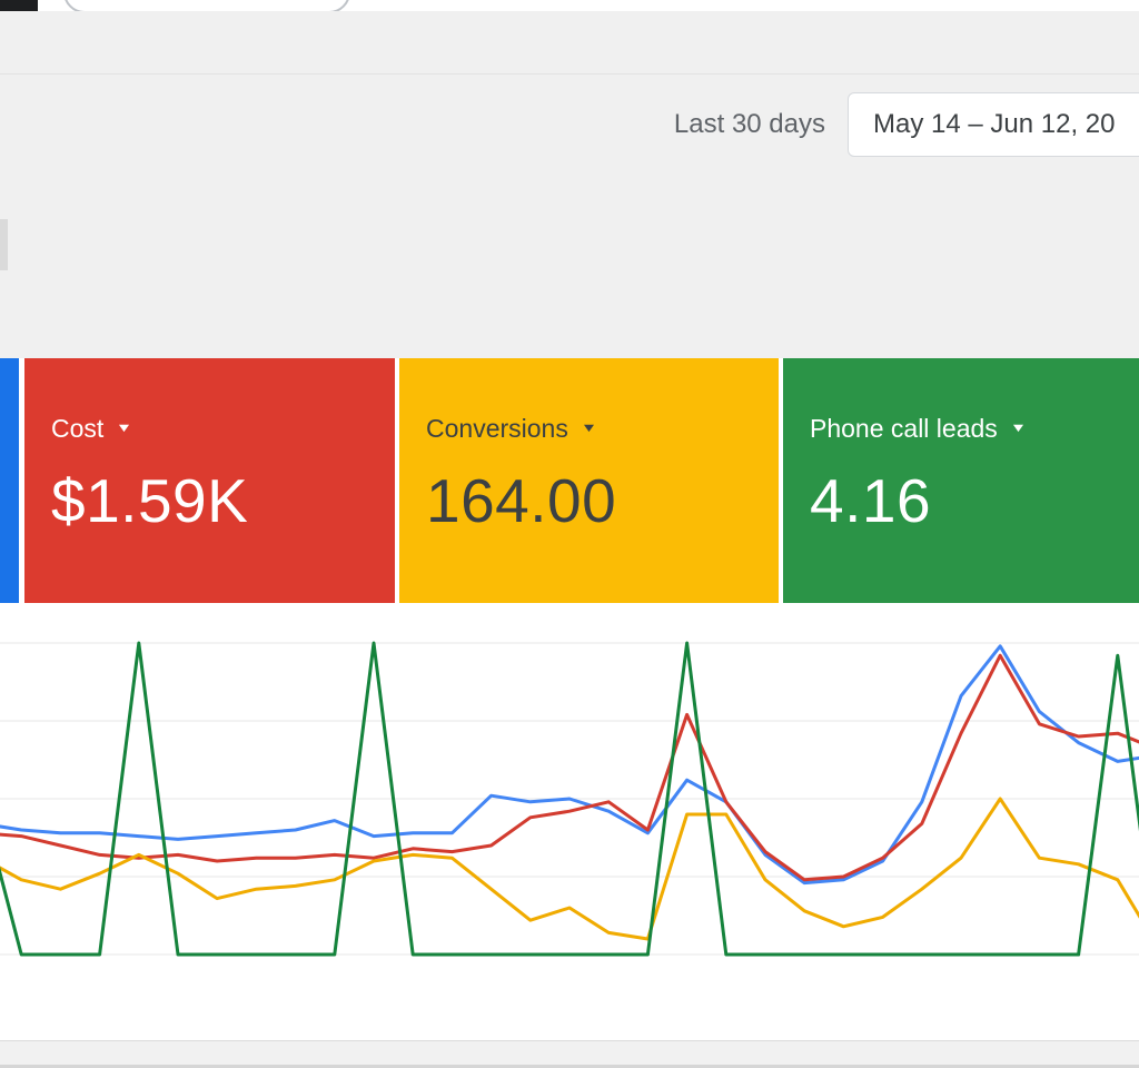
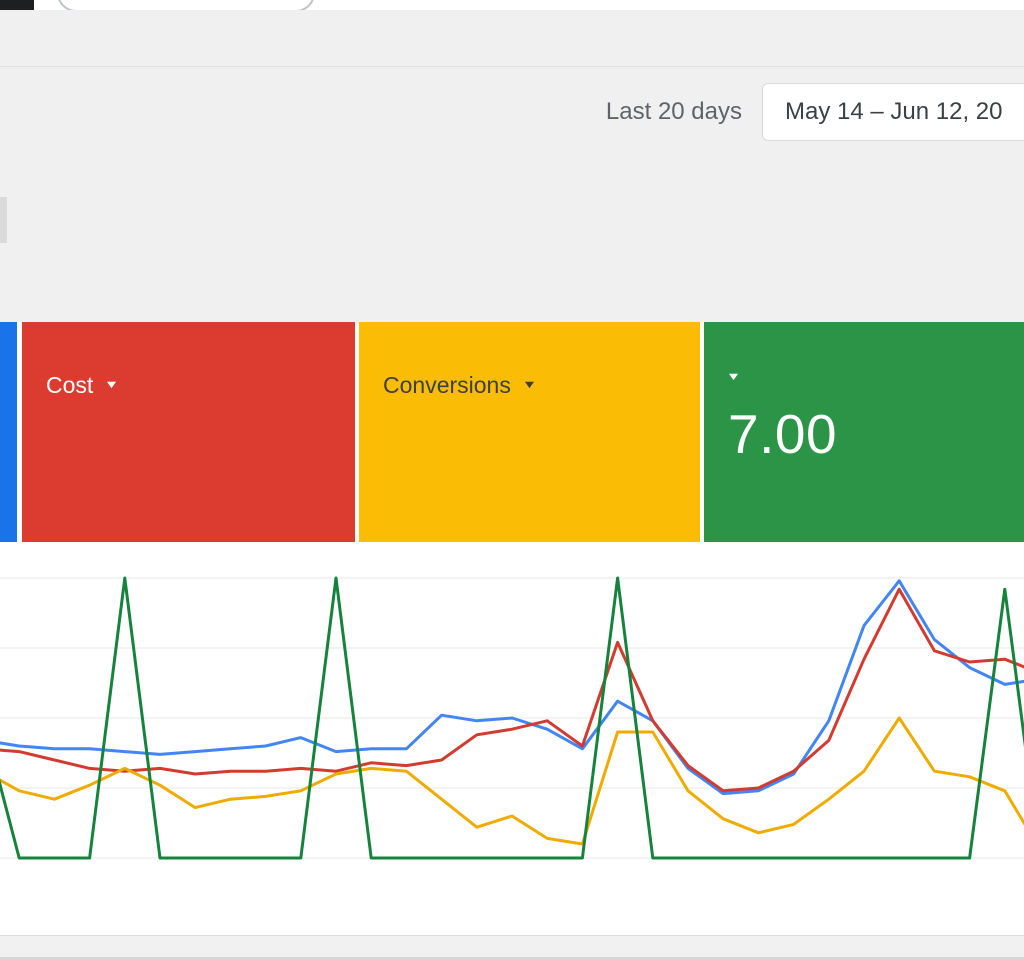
- Last 30 days
+ Last 20 days
  May 14 – Jun 12, 20
  Cost
  ▼
- $1.59K
  Conversions
  ▼
- 164.00
- Phone call leads
  ▼
- 4.16
+ 7.00
